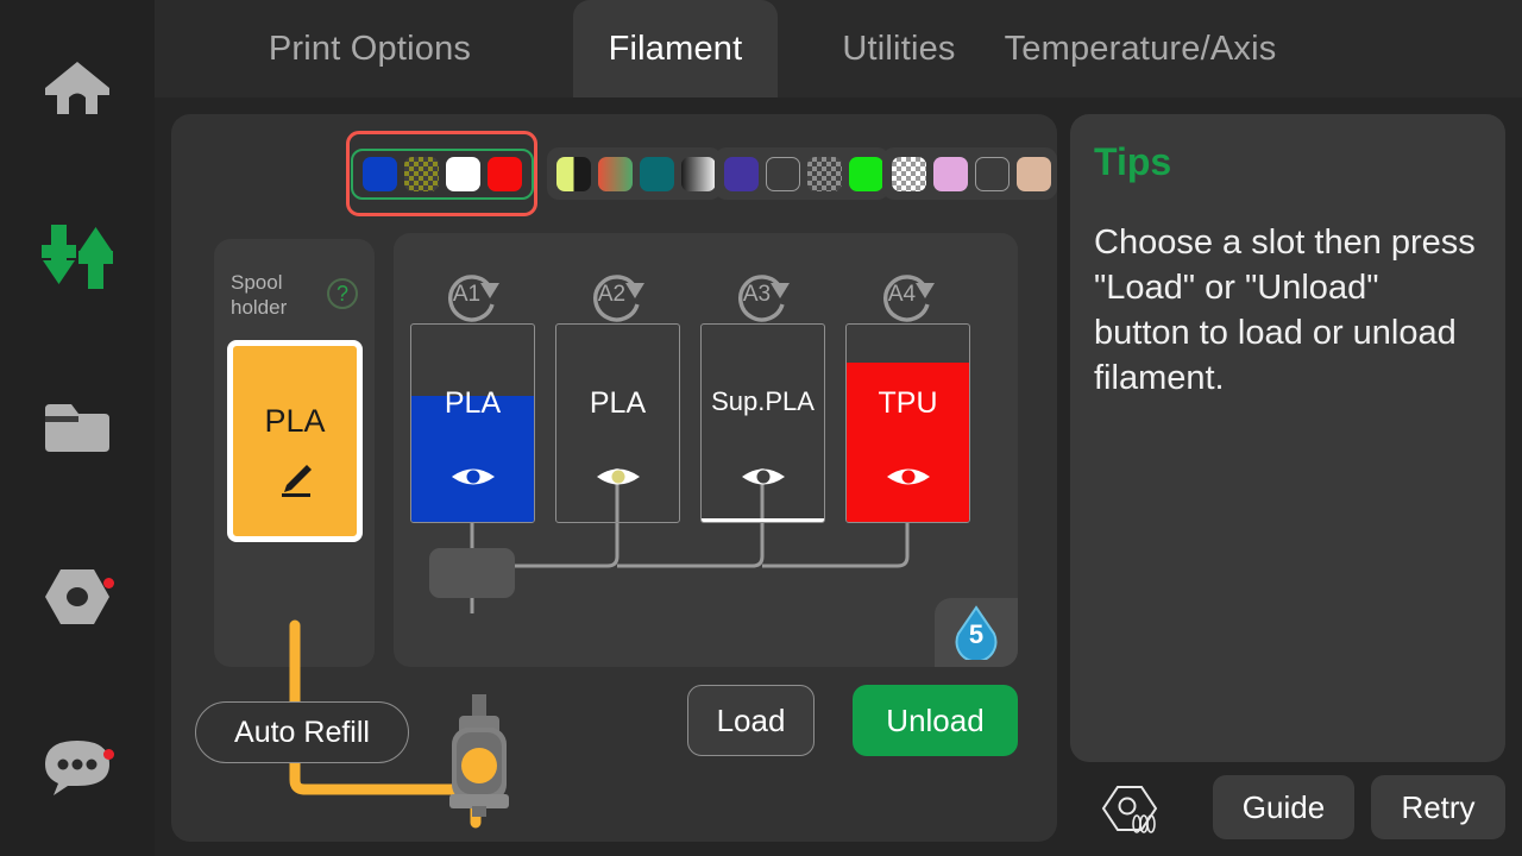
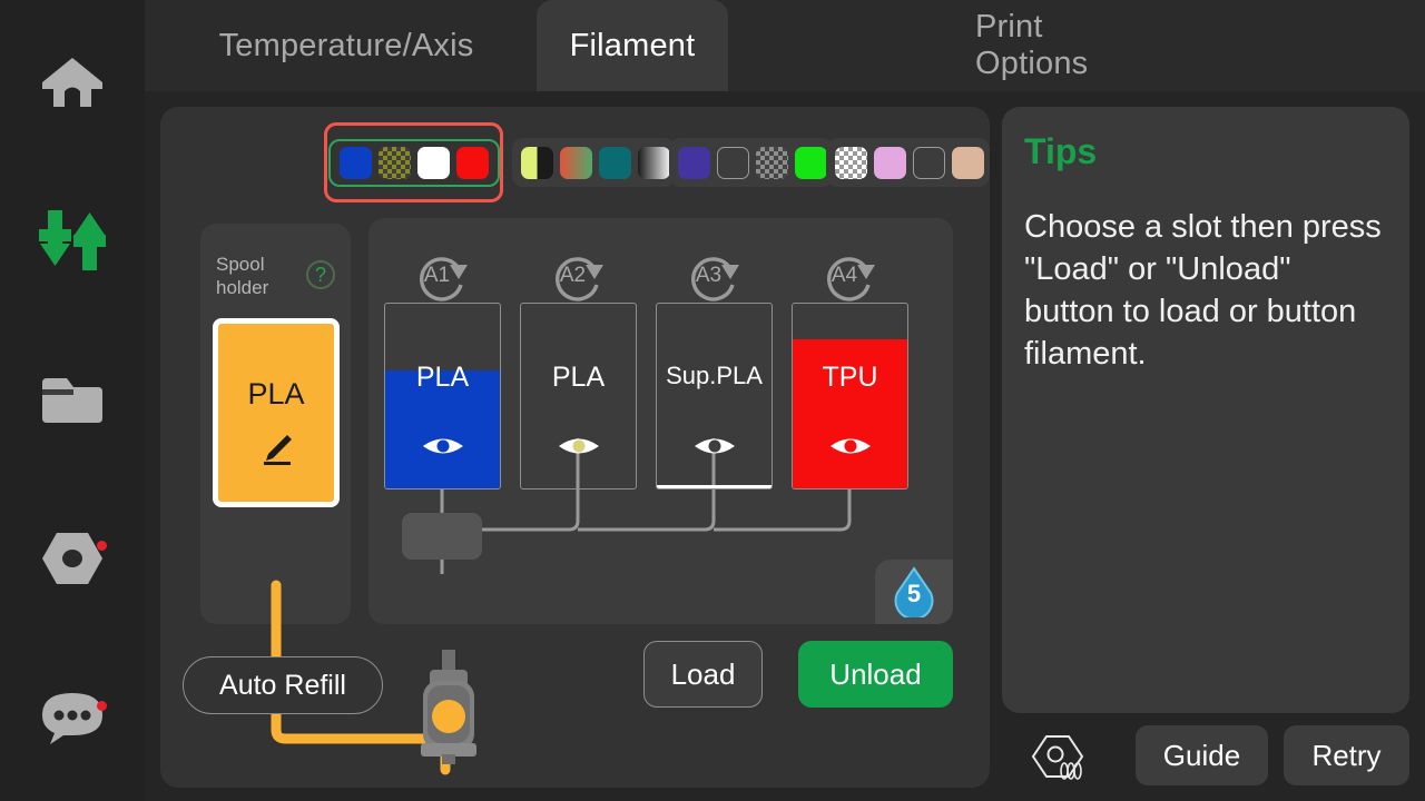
- Print Options
+ Temperature/Axis
  Filament
- Utilities
- Temperature/Axis
+ Print Options
  Spool
  holder
  ?
  PLA
  A1
  PLA
  A2
  PLA
  A3
  Sup.PLA
  A4
  TPU
  5
  Auto Refill
  Load
  Unload
  Tips
- Choose a slot then press "Load" or "Unload" button to load or unload filament.
+ Choose a slot then press "Load" or "Unload" button to load or button filament.
  Guide
  Retry
